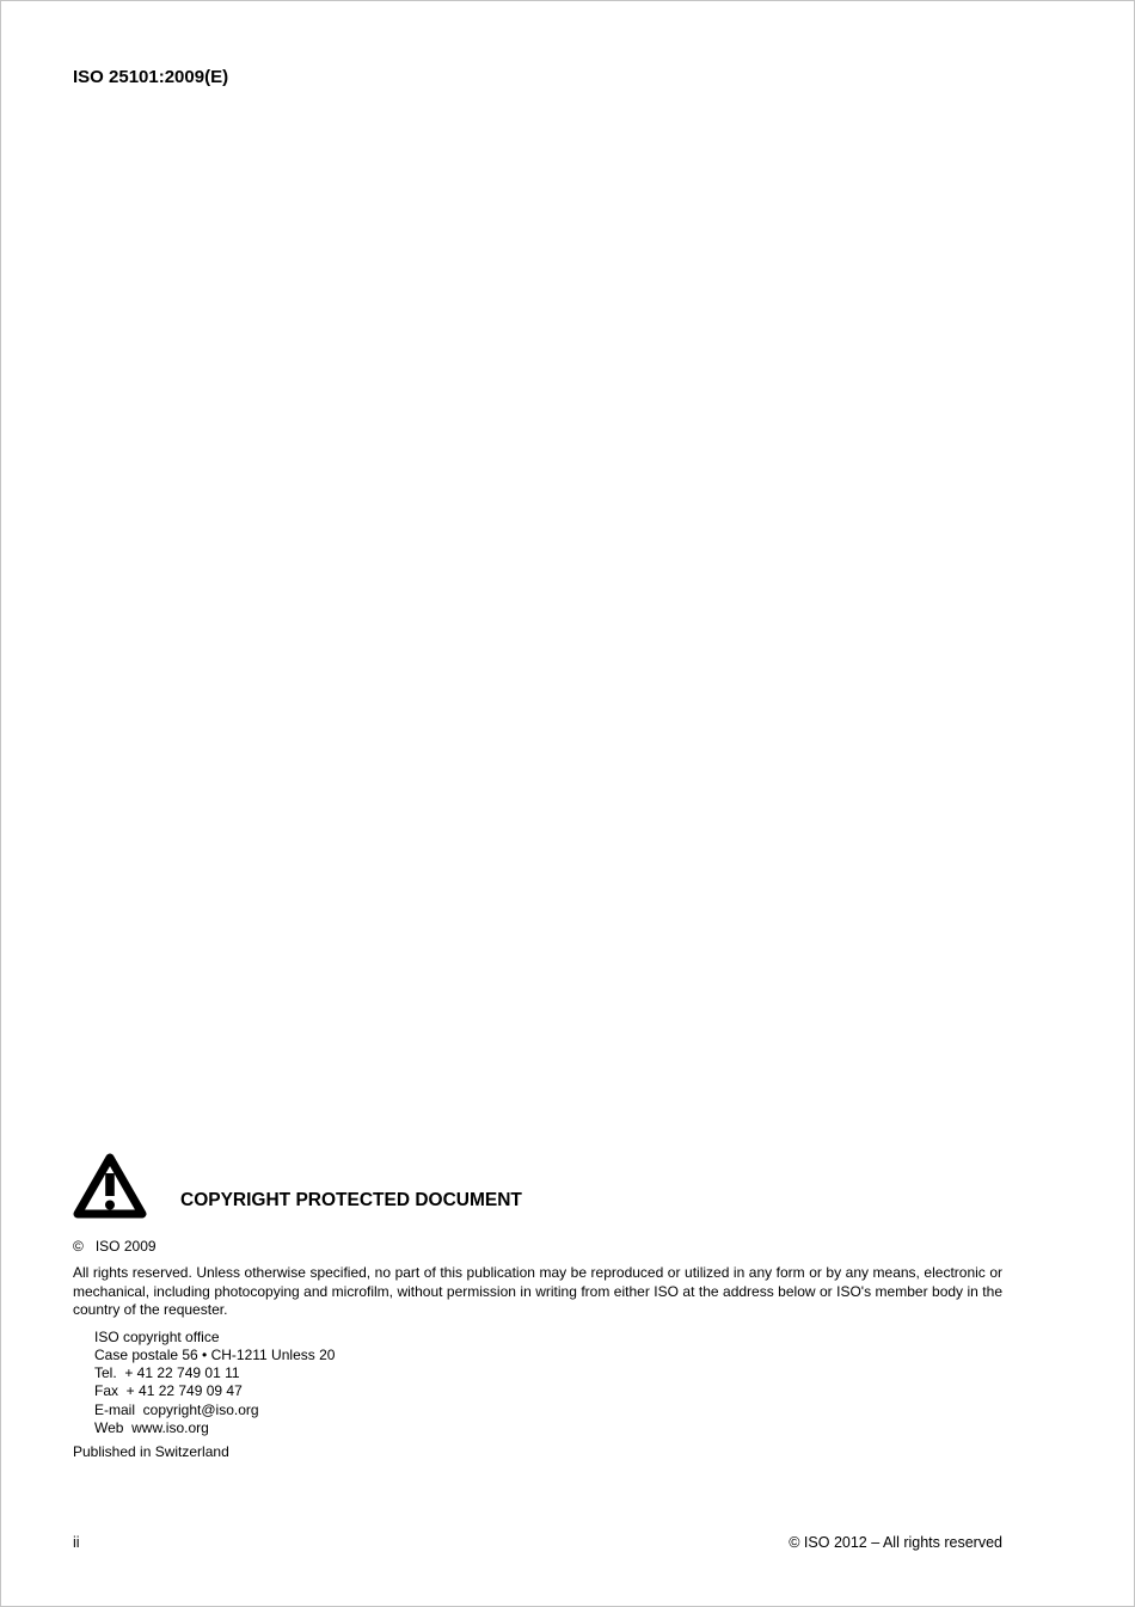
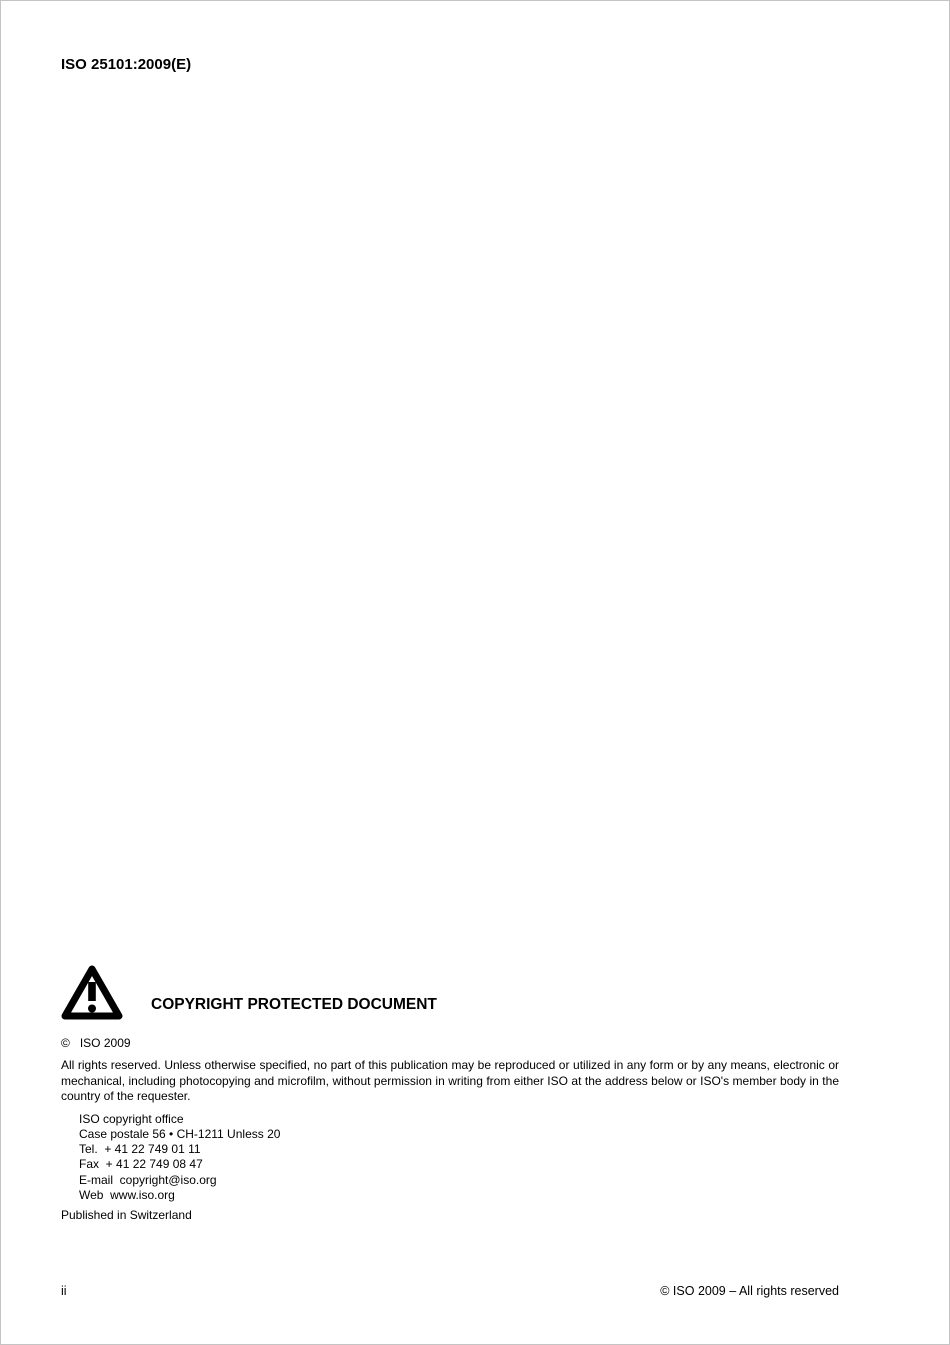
  ISO 25101:2009(E)
  COPYRIGHT PROTECTED DOCUMENT
  © ISO 2009
  All rights reserved. Unless otherwise specified, no part of this publication may be reproduced or utilized in any form or by any means, electronic or mechanical, including photocopying and microfilm, without permission in writing from either ISO at the address below or ISO's member body in the country of the requester.
  ISO copyright office
  Case postale 56 • CH-1211 Unless 20
  Tel. + 41 22 749 01 11
- Fax + 41 22 749 09 47
+ Fax + 41 22 749 08 47
  E-mail copyright@iso.org
  Web www.iso.org
  Published in Switzerland
  ii
- © ISO 2012 – All rights reserved
+ © ISO 2009 – All rights reserved
